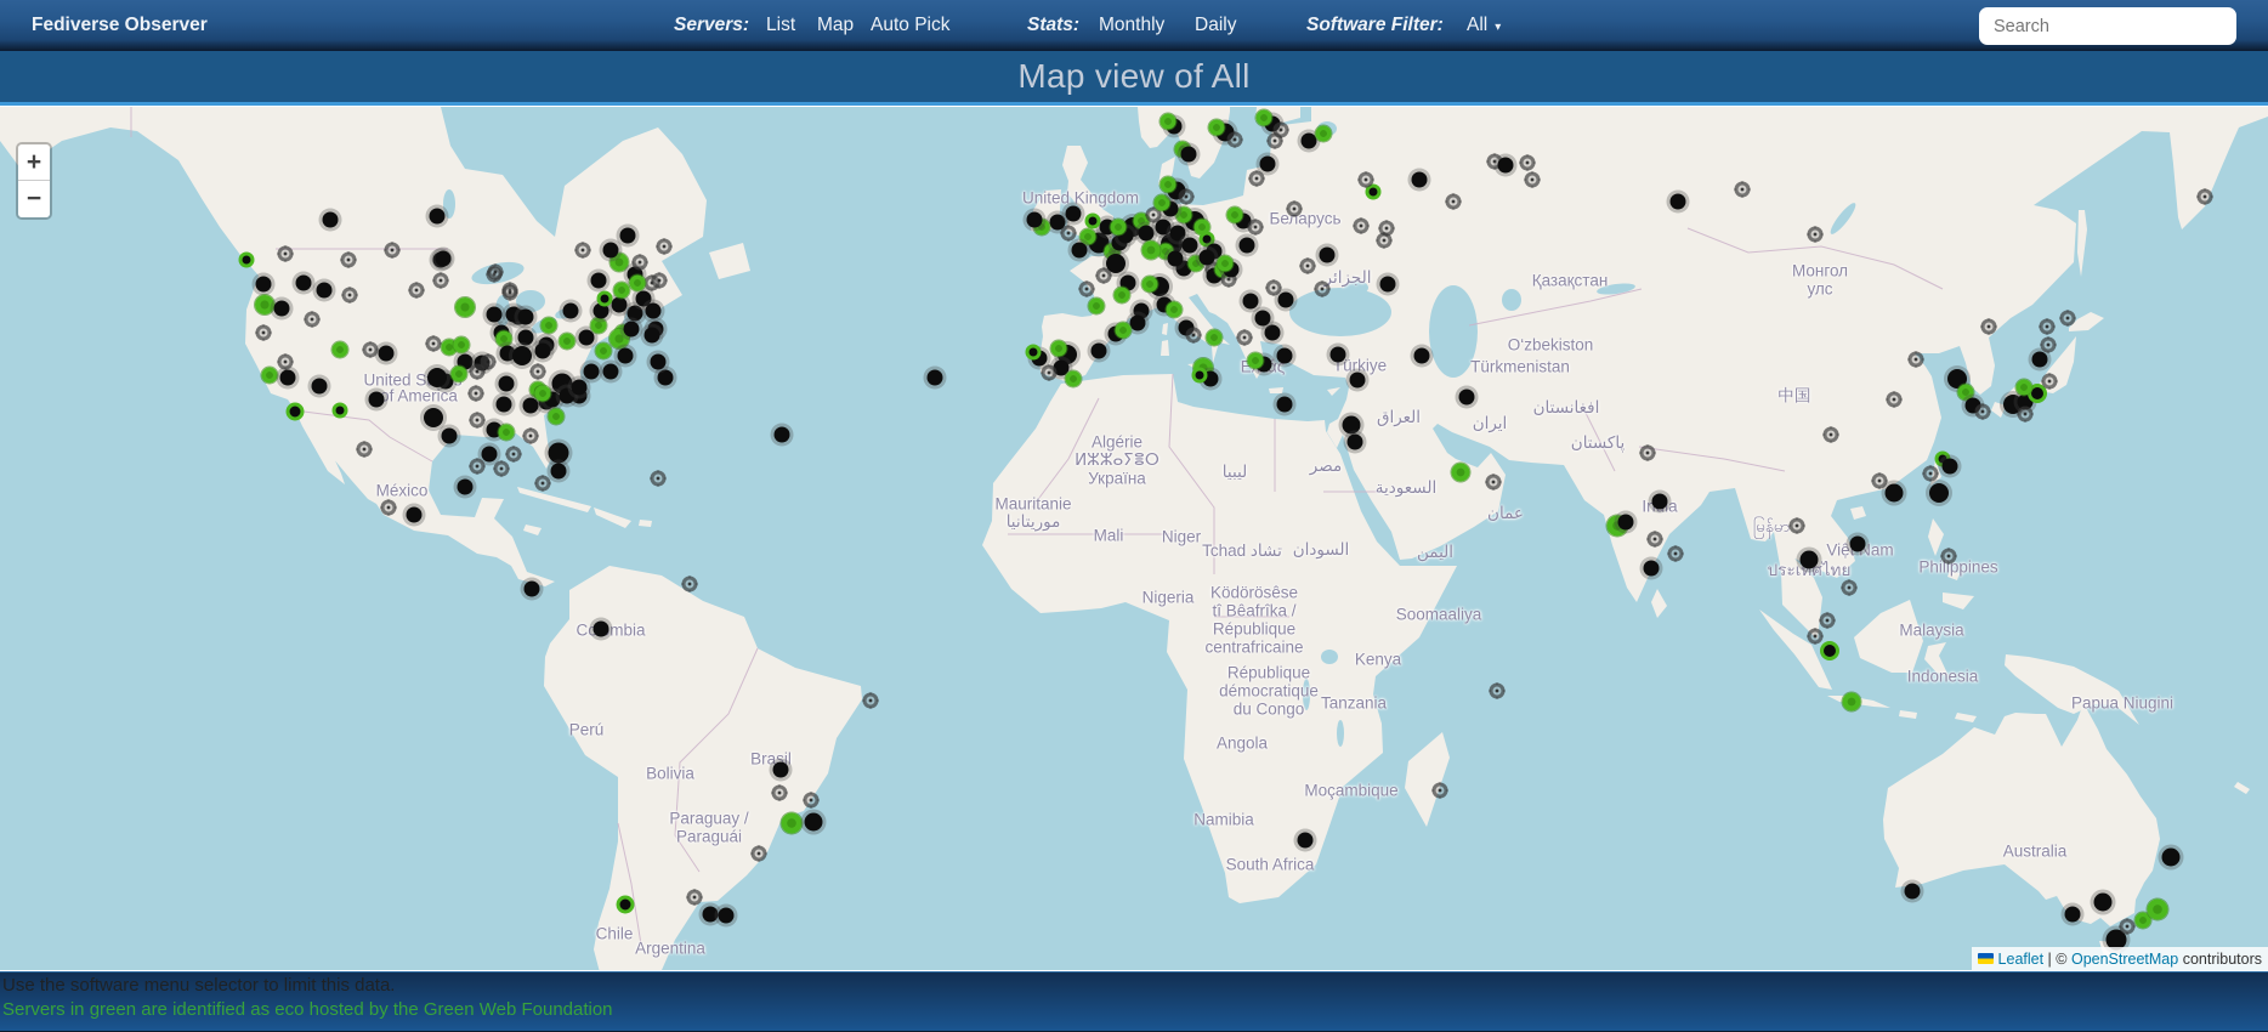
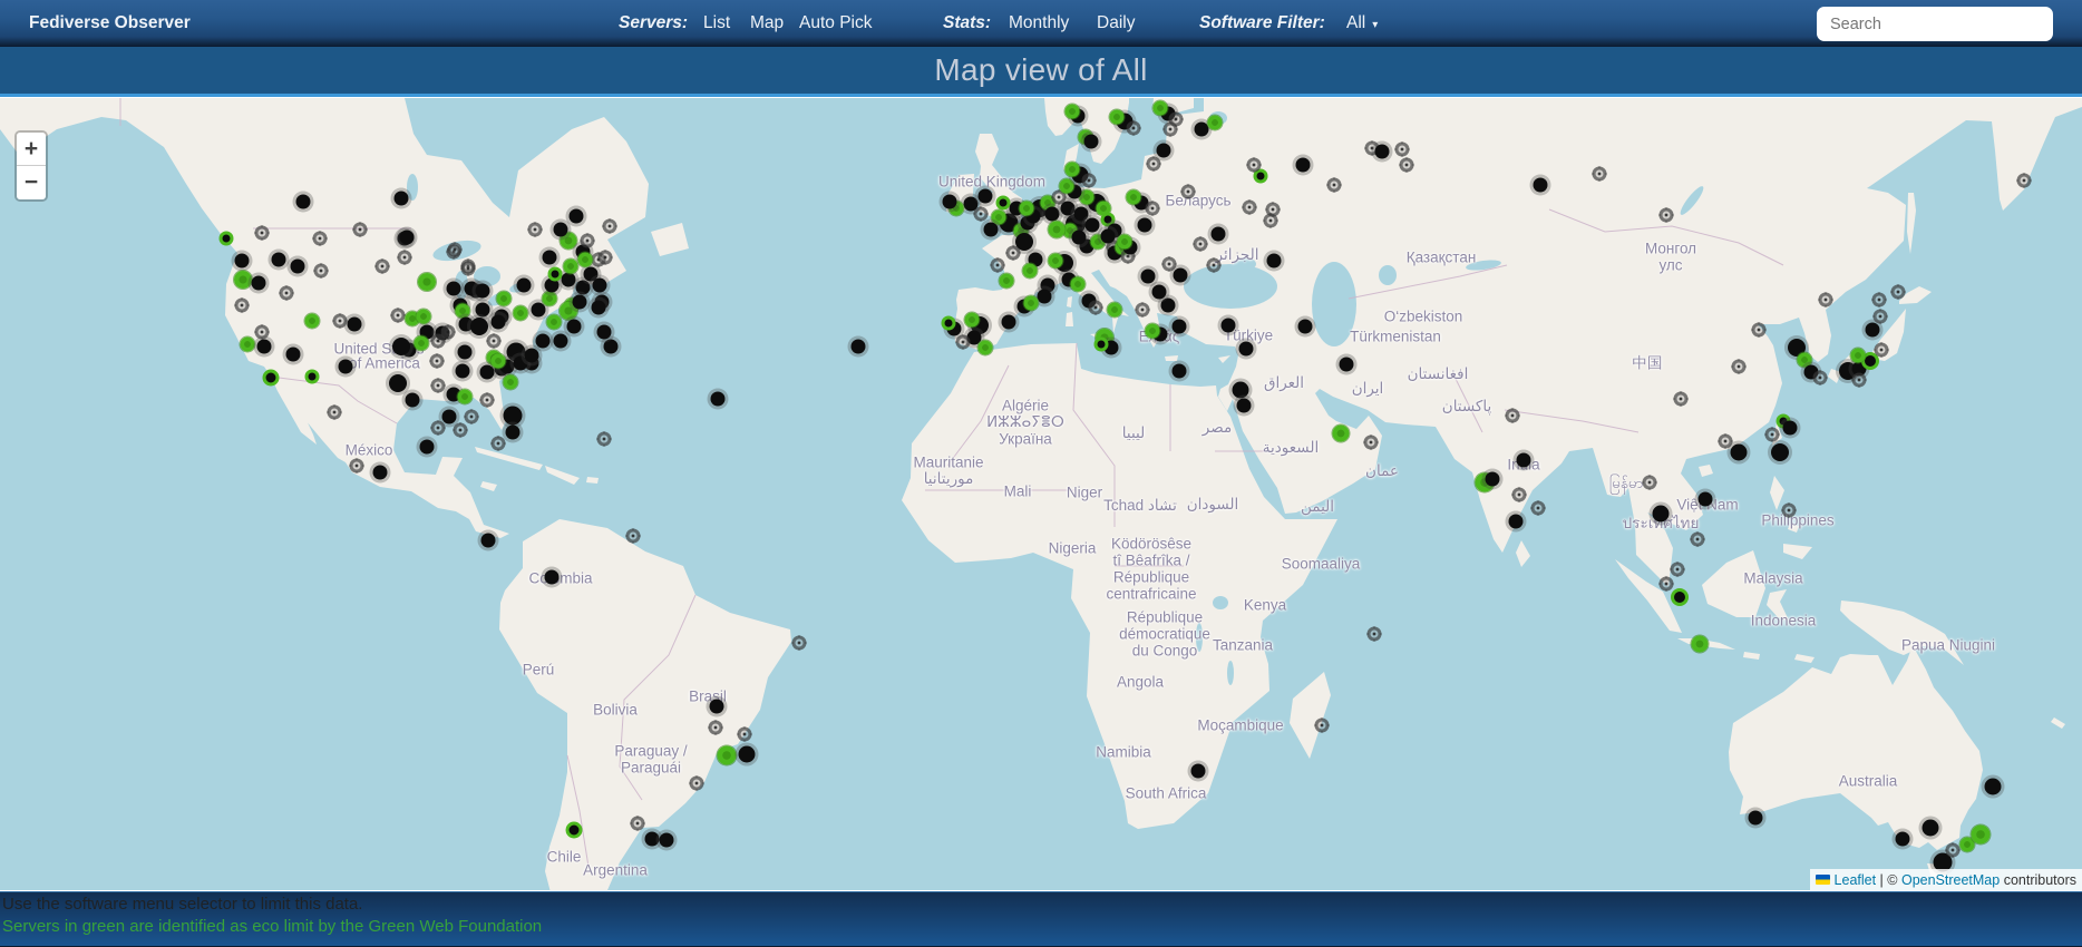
  Fediverse Observer
  Servers:
  List
  Map
  Auto Pick
  Stats:
  Monthly
  Daily
  Software Filter:
  All
  ▾
  Search
  Map view of All
  United Kingdom
  Беларусь
  الجزائر
  Қазақстан
  Монгол
  улс
  O‘zbekiston
  Türkmenistan
  Türkiye
  العراق
  ايران
  افغانستان
  پاکستان
  السعودية
  عمان
  اليمن
  مصر
  ليبيا
  Algérie
  ⵍⵣⵣⴰⵢⴻⵔ
  Україна
  Mauritanie
  موريتانيا
  Mali
  Niger
  Tchad تشاد
  السودان
  Nigeria
  Ködörösêse
  tî Bêafrîka /
  République
  centrafricaine
  République
  démocratique
  du Congo
  Soomaaliya
  Kenya
  Tanzania
  Angola
  Moçambique
  Namibia
  South Africa
  Perú
  Bolivia
  Brasil
  Paraguay /
  Paraguái
  Chile
  Argentina
  México
  of America
  中国
  Inia
  Việ Nam
  ประเทศไทย
  မြန်မာ
  Philippines
  Malaysia
  Indonesia
  Papua Niugini
  Australia
  +
  −
  Leaflet
  | ©
  OpenStreetMap
  contributors
  Use the software menu selector to limit this data.
- Servers in green are identified as eco hosted by the Green Web Foundation
+ Servers in green are identified as eco limit by the Green Web Foundation
